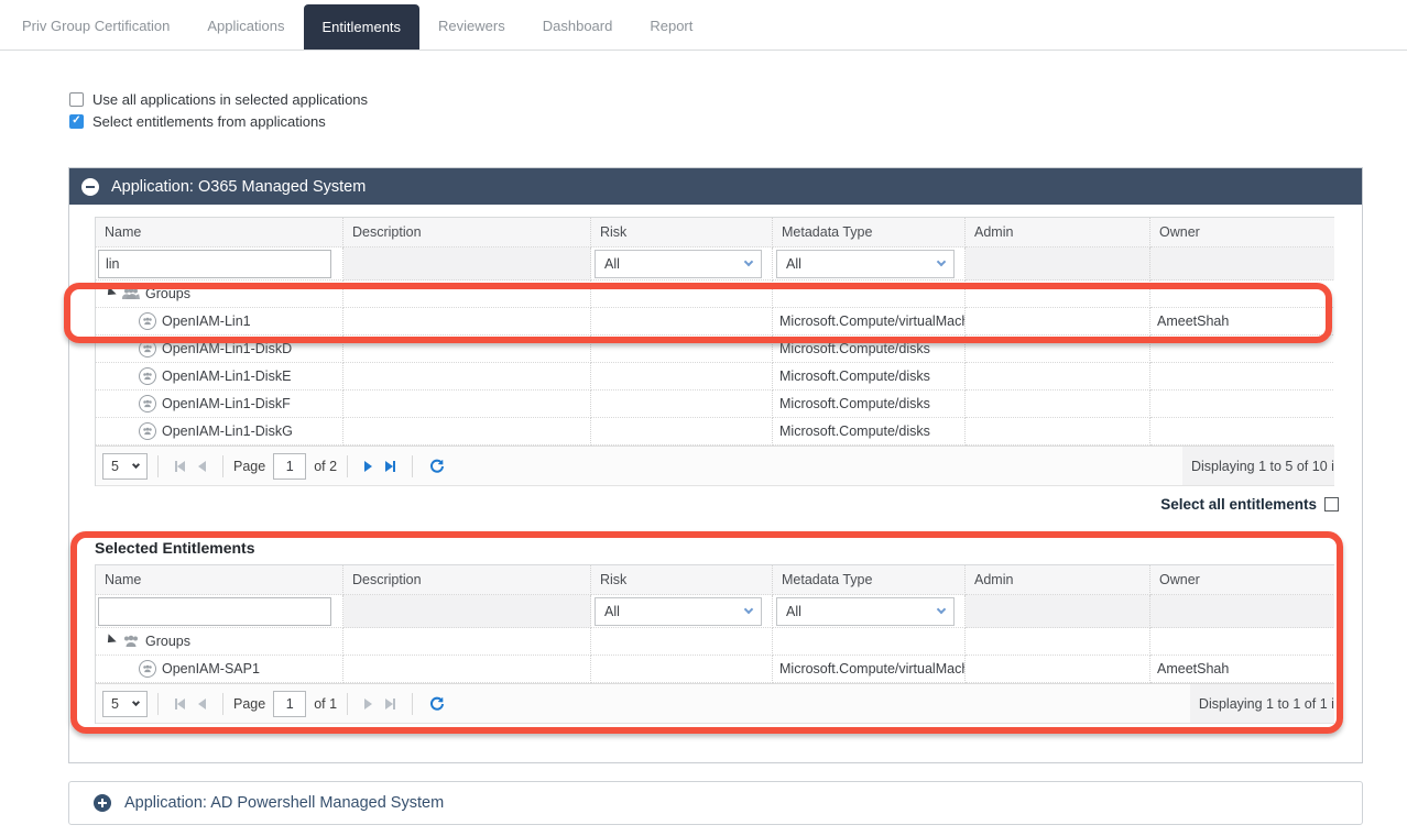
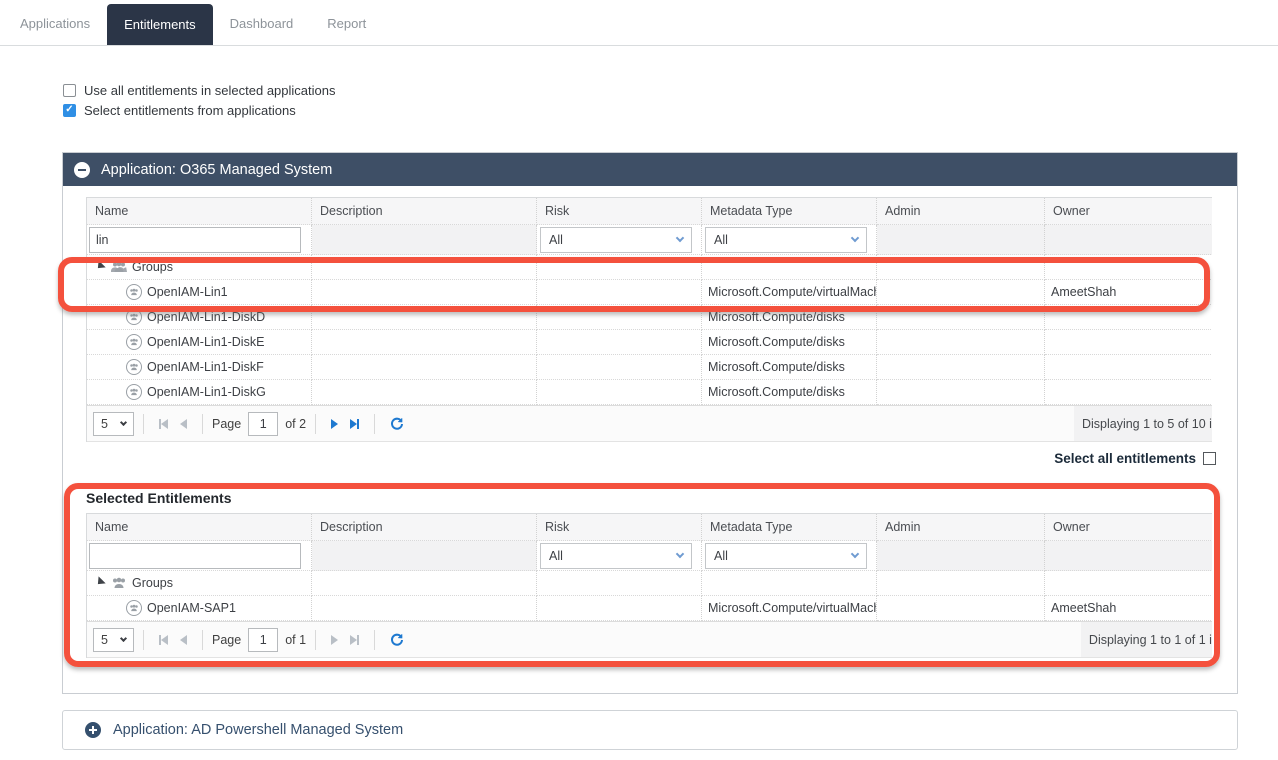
- Priv Group Certification
  Applications
  Entitlements
- Reviewers
  Dashboard
  Report
- Use all applications in selected applications
+ Use all entitlements in selected applications
  ✓
  Select entitlements from applications
  Application: O365 Managed System
  Name
  Description
  Risk
  Metadata Type
  Admin
  Owner
  lin
  All
  All
  Groups
  OpenIAM-Lin1
  Microsoft.Compute/virtualMach
  AmeetShah
  OpenIAM-Lin1-DiskD
  Microsoft.Compute/disks
  OpenIAM-Lin1-DiskE
  Microsoft.Compute/disks
  OpenIAM-Lin1-DiskF
  Microsoft.Compute/disks
  OpenIAM-Lin1-DiskG
  Microsoft.Compute/disks
  5
  Page
  1
  of 2
  Displaying 1 to 5 of 10 i
  Select all entitlements
  Selected Entitlements
  Name
  Description
  Risk
  Metadata Type
  Admin
  Owner
  All
  All
  Groups
  OpenIAM-SAP1
  Microsoft.Compute/virtualMach
  AmeetShah
  5
  Page
  1
  of 1
  Displaying 1 to 1 of 1 i
  Application: AD Powershell Managed System
